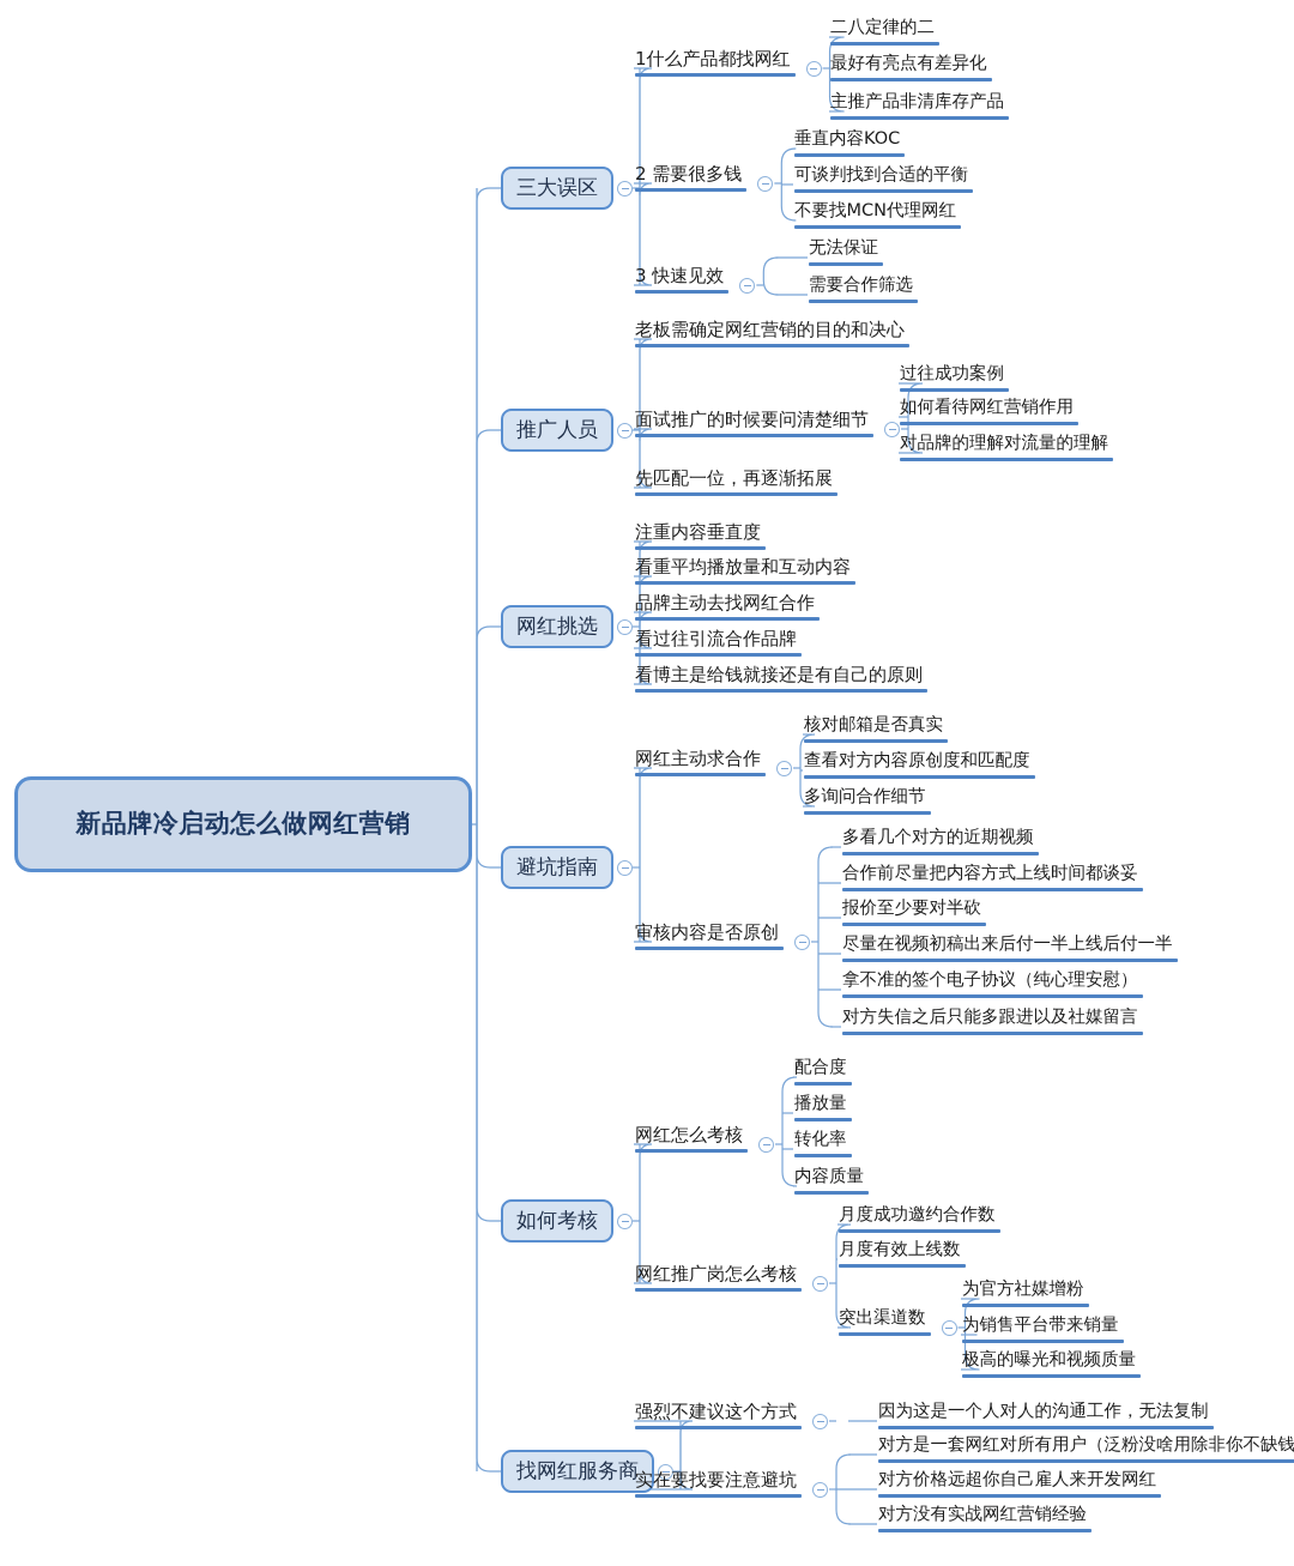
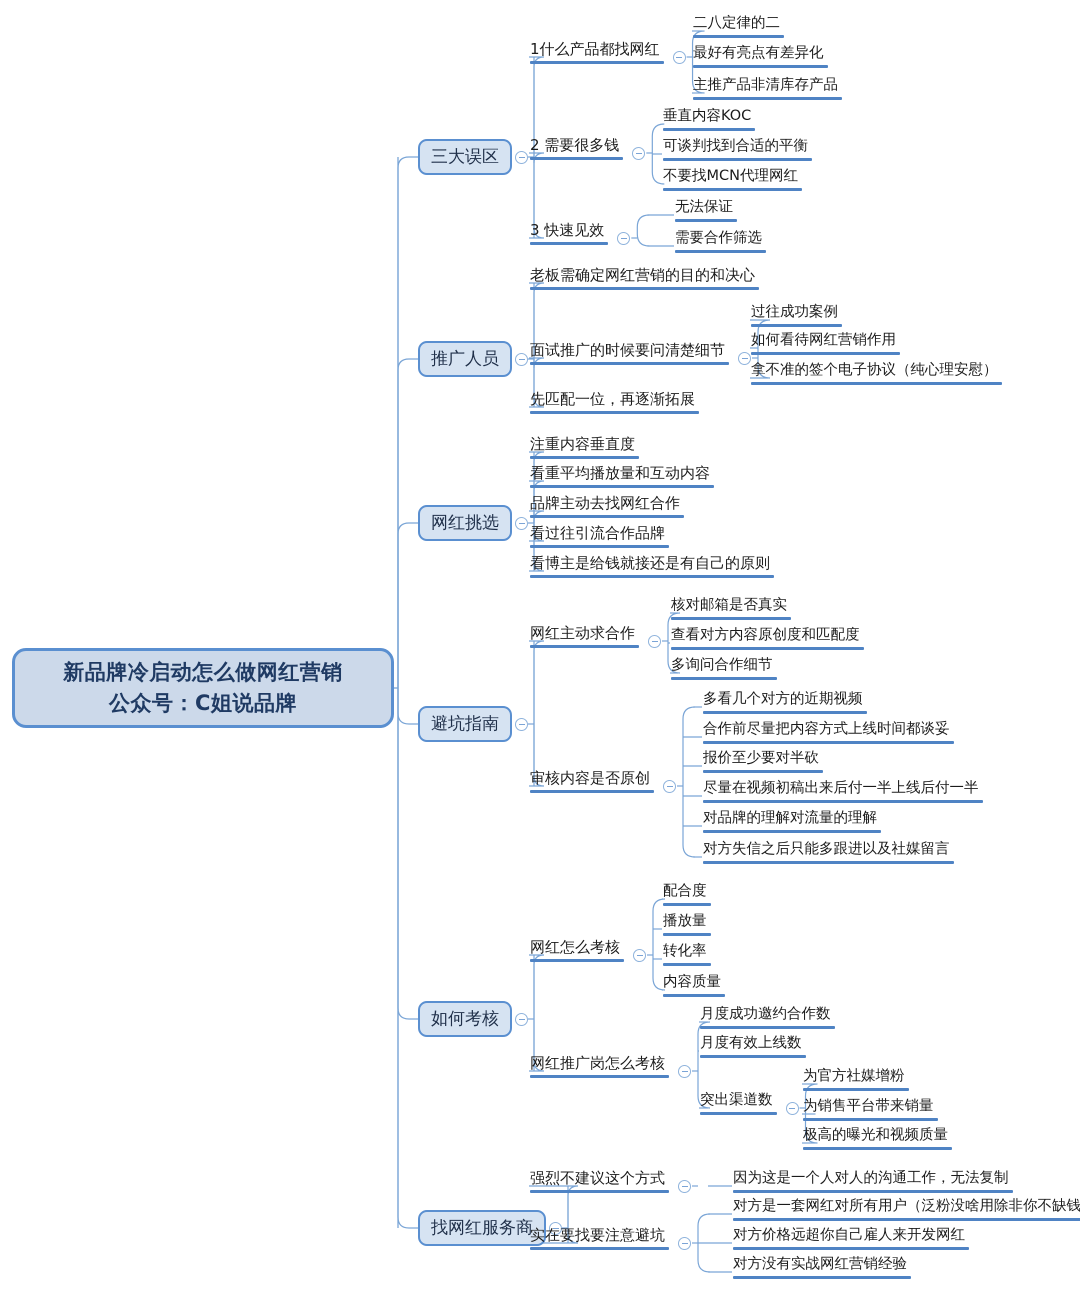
  新品牌冷启动怎么做网红营销
+ 公众号：C姐说品牌
  三大误区
  1什么产品都找网红
  二八定律的二
  最好有亮点有差异化
  主推产品非清库存产品
  2 需要很多钱
  垂直内容KOC
  可谈判找到合适的平衡
  不要找MCN代理网红
  3 快速见效
  无法保证
  需要合作筛选
  推广人员
  老板需确定网红营销的目的和决心
  面试推广的时候要问清楚细节
  过往成功案例
  如何看待网红营销作用
- 对品牌的理解对流量的理解
+ 拿不准的签个电子协议（纯心理安慰）
  先匹配一位，再逐渐拓展
  网红挑选
  注重内容垂直度
  看重平均播放量和互动内容
  品牌主动去找网红合作
  看过往引流合作品牌
  看博主是给钱就接还是有自己的原则
  避坑指南
  网红主动求合作
  核对邮箱是否真实
  查看对方内容原创度和匹配度
  多询问合作细节
  审核内容是否原创
  多看几个对方的近期视频
  合作前尽量把内容方式上线时间都谈妥
  报价至少要对半砍
  尽量在视频初稿出来后付一半上线后付一半
- 拿不准的签个电子协议（纯心理安慰）
+ 对品牌的理解对流量的理解
  对方失信之后只能多跟进以及社媒留言
  如何考核
  网红怎么考核
  配合度
  播放量
  转化率
  内容质量
  网红推广岗怎么考核
  月度成功邀约合作数
  月度有效上线数
  突出渠道数
  为官方社媒增粉
  为销售平台带来销量
  极高的曝光和视频质量
  找网红服务商
  强烈不建议这个方式
  因为这是一个人对人的沟通工作，无法复制
  实在要找要注意避坑
  对方是一套网红对所有用户（泛粉没啥用除非你不缺钱
  对方价格远超你自己雇人来开发网红
  对方没有实战网红营销经验
